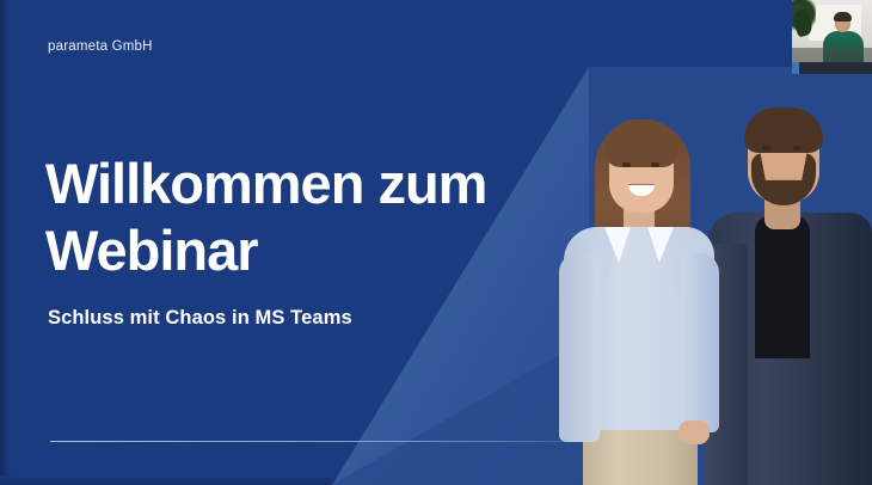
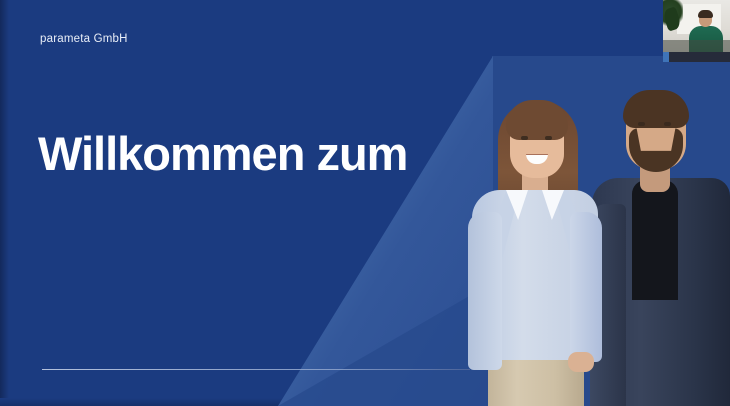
  parameta GmbH
  Willkommen zum
- Webinar
- Schluss mit Chaos in MS Teams
